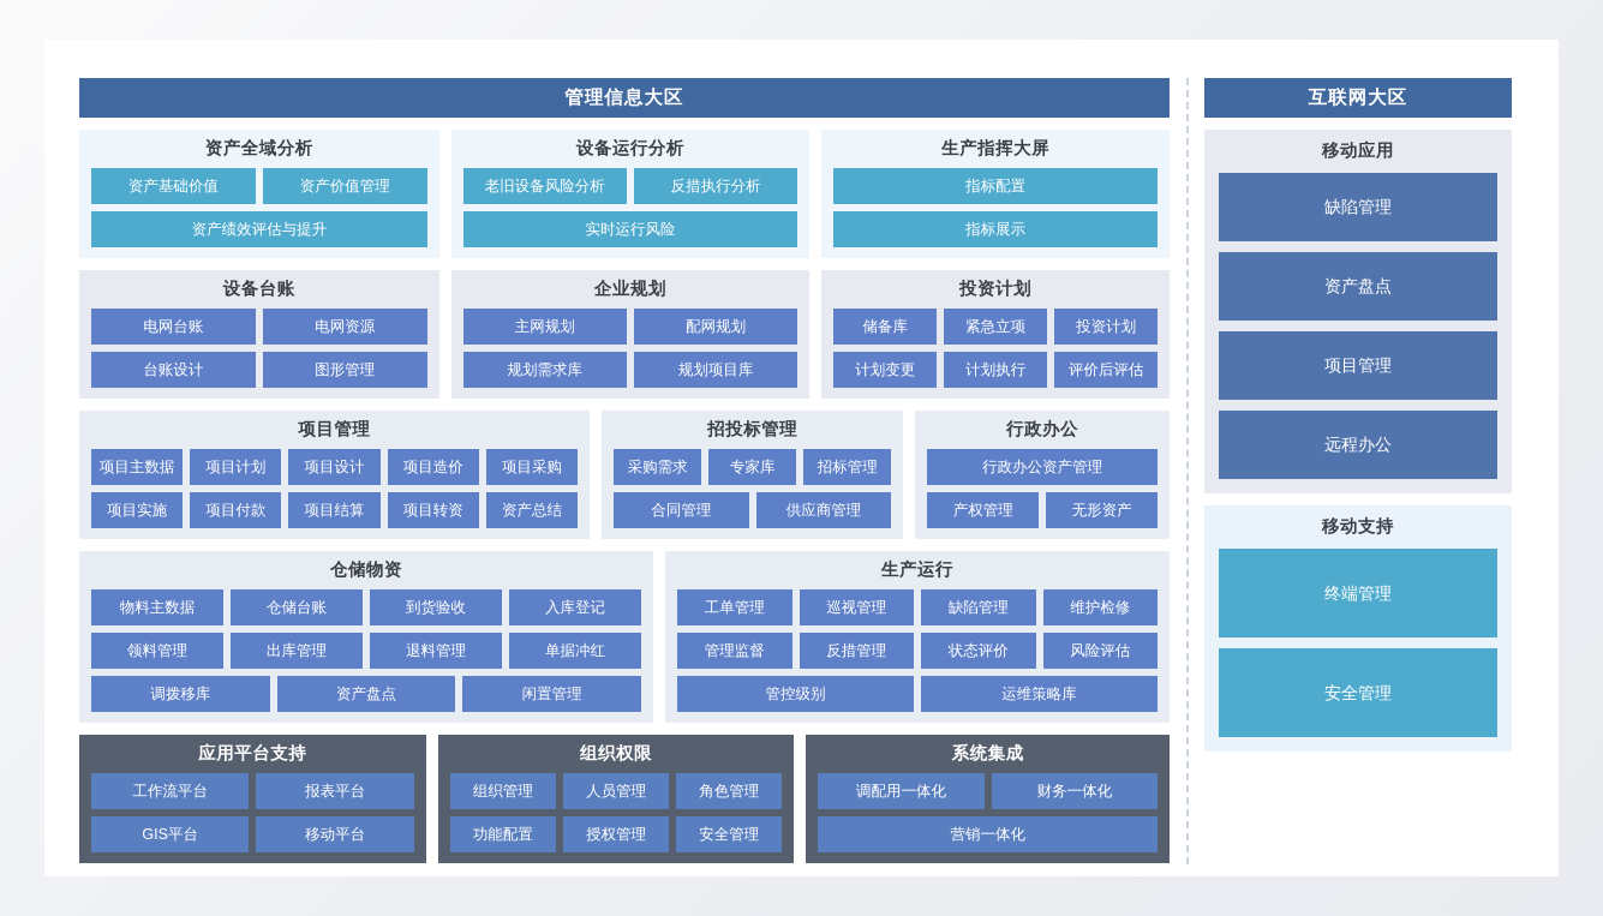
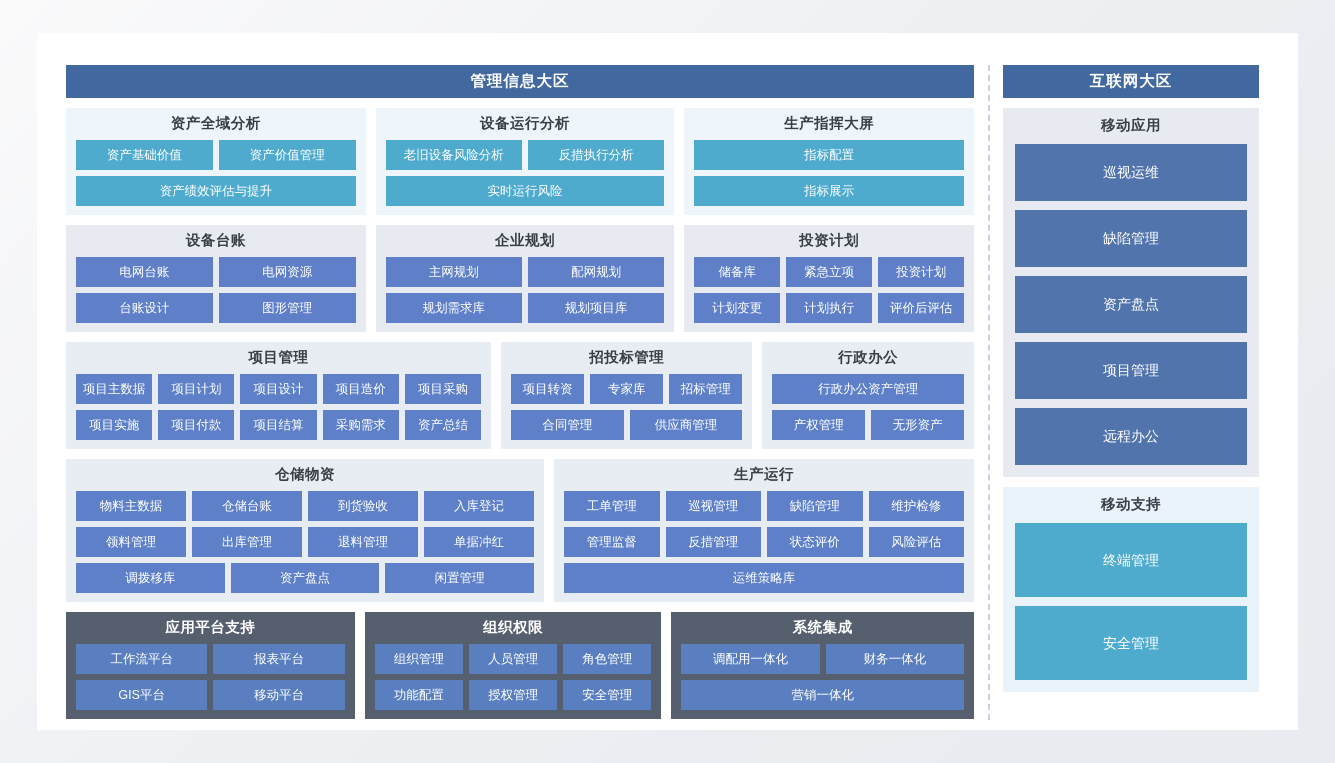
  管理信息大区
  资产全域分析
  资产基础价值
  资产价值管理
  资产绩效评估与提升
  设备运行分析
  老旧设备风险分析
  反措执行分析
  实时运行风险
  生产指挥大屏
  指标配置
  指标展示
  设备台账
  电网台账
  电网资源
  台账设计
  图形管理
  企业规划
  主网规划
  配网规划
  规划需求库
  规划项目库
  投资计划
  储备库
  紧急立项
  投资计划
  计划变更
  计划执行
  评价后评估
  项目管理
  项目主数据
  项目计划
  项目设计
  项目造价
  项目采购
  项目实施
  项目付款
  项目结算
- 项目转资
+ 采购需求
  资产总结
  招投标管理
- 采购需求
+ 项目转资
  专家库
  招标管理
  合同管理
  供应商管理
  行政办公
  行政办公资产管理
  产权管理
  无形资产
  仓储物资
  物料主数据
  仓储台账
  到货验收
  入库登记
  领料管理
  出库管理
  退料管理
  单据冲红
  调拨移库
  资产盘点
  闲置管理
  生产运行
  工单管理
  巡视管理
  缺陷管理
  维护检修
  管理监督
  反措管理
  状态评价
  风险评估
- 管控级别
  运维策略库
  应用平台支持
  工作流平台
  报表平台
  GIS平台
  移动平台
  组织权限
  组织管理
  人员管理
  角色管理
  功能配置
  授权管理
  安全管理
  系统集成
  调配用一体化
  财务一体化
  营销一体化
  互联网大区
  移动应用
+ 巡视运维
  缺陷管理
  资产盘点
  项目管理
  远程办公
  移动支持
  终端管理
  安全管理
